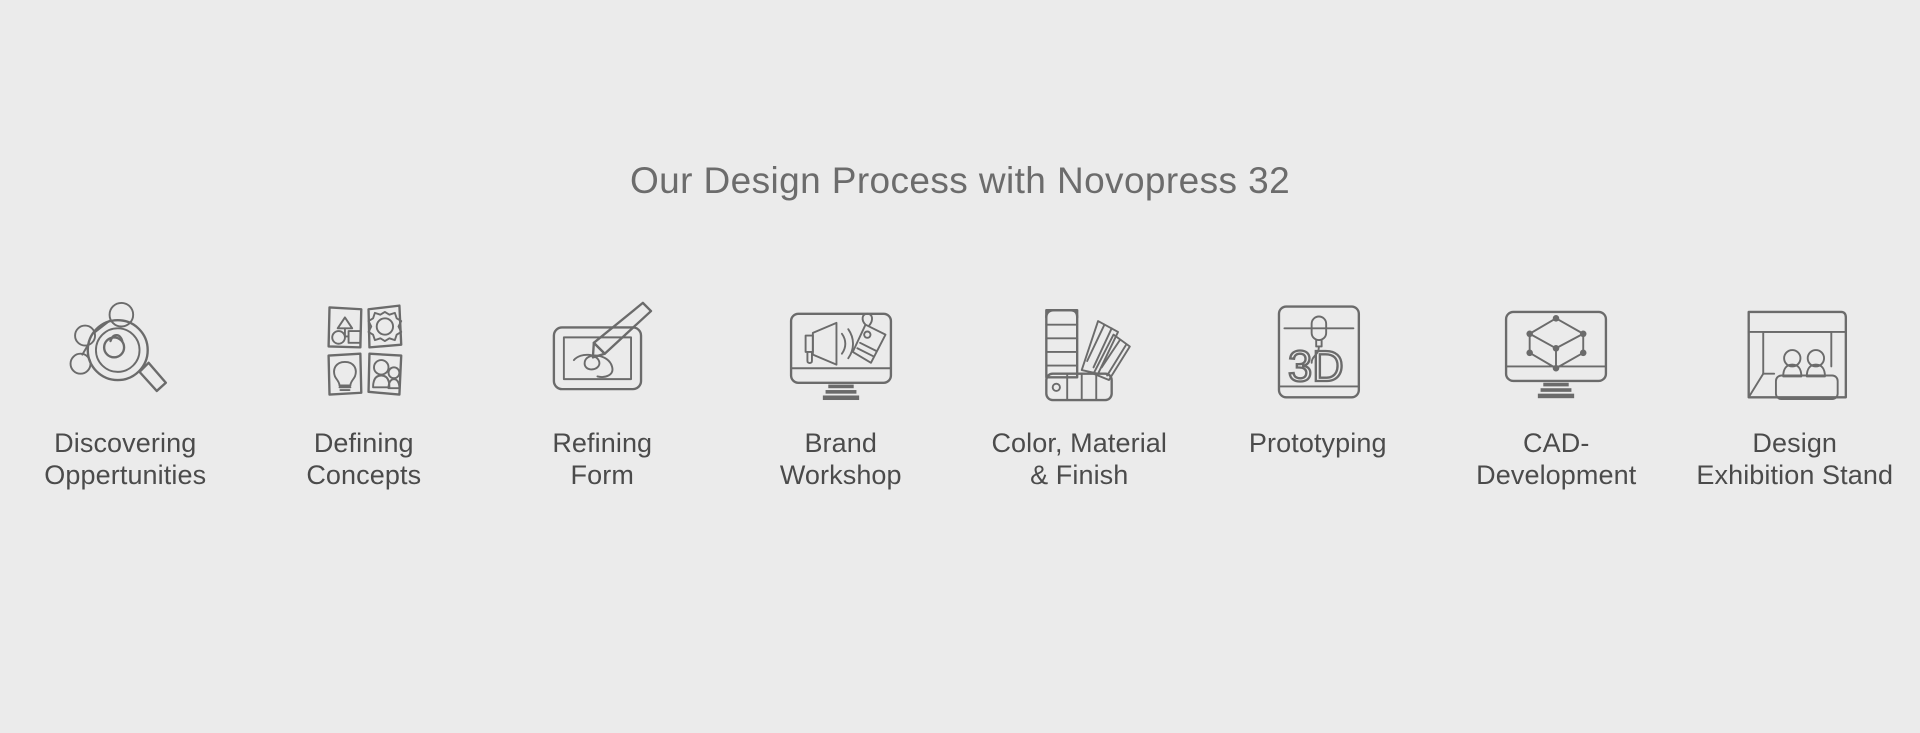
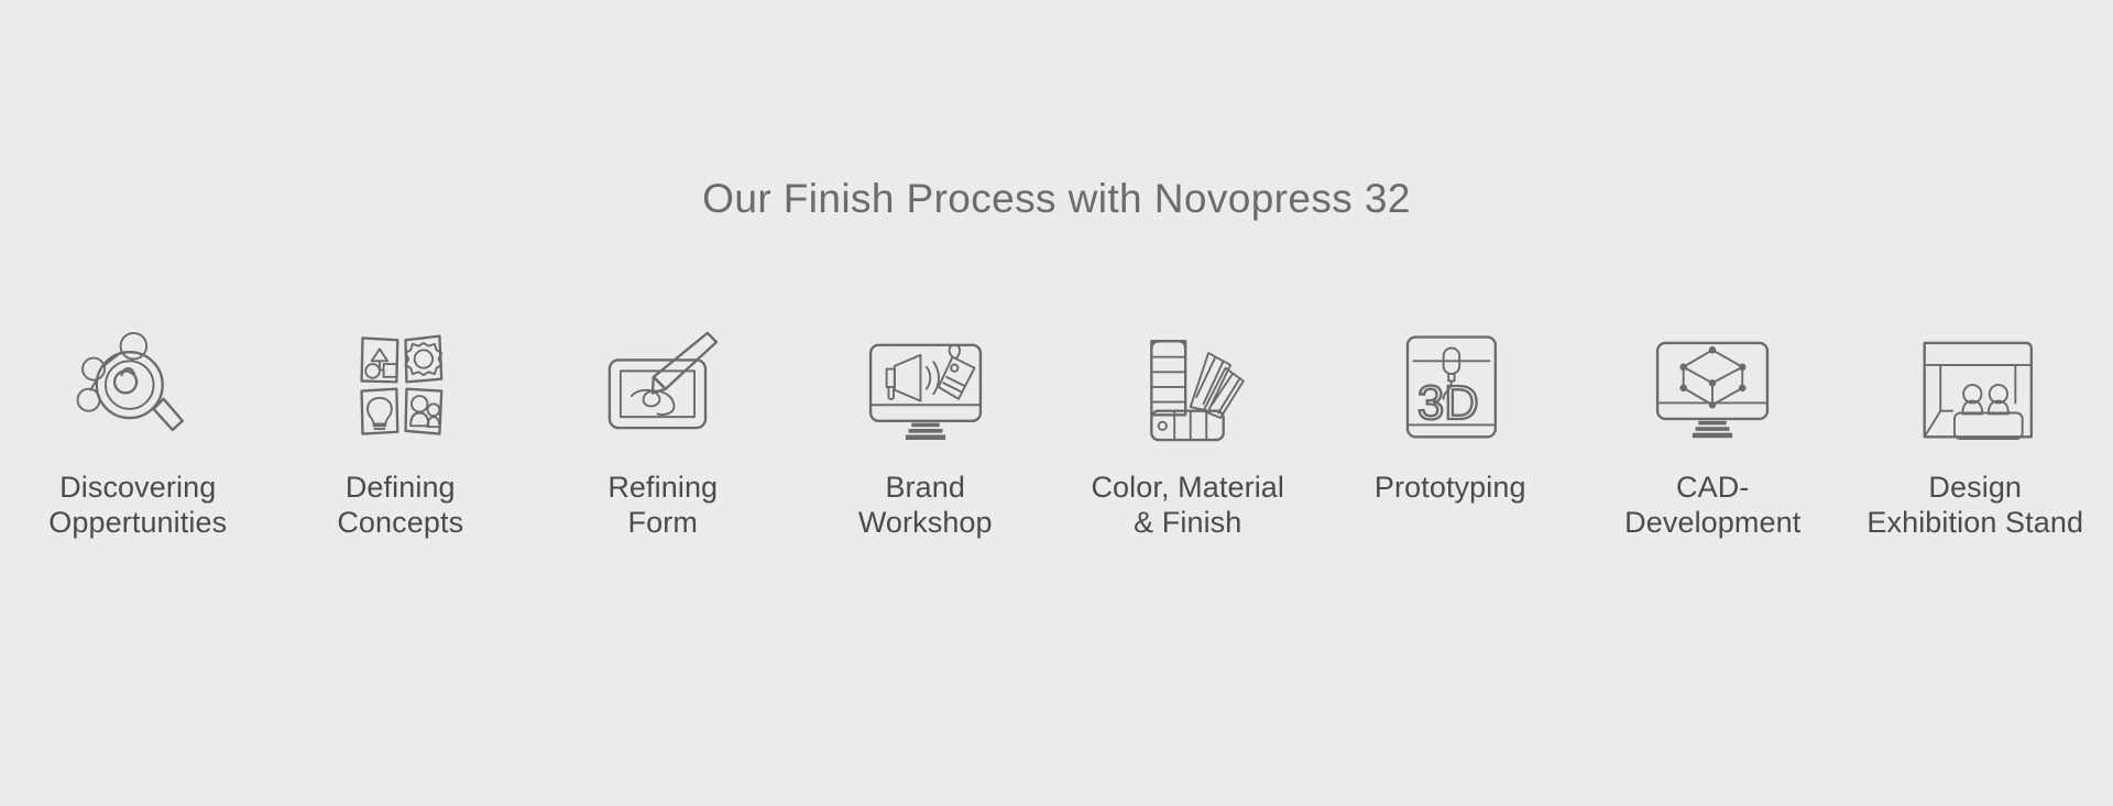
- Our Design Process with Novopress 32
+ Our Finish Process with Novopress 32
  Discovering
  Oppertunities
  Defining
  Concepts
  Refining
  Form
  Brand
  Workshop
  Color, Material
  & Finish
  3D
  Prototyping
  CAD-
  Development
  Design
  Exhibition Stand
